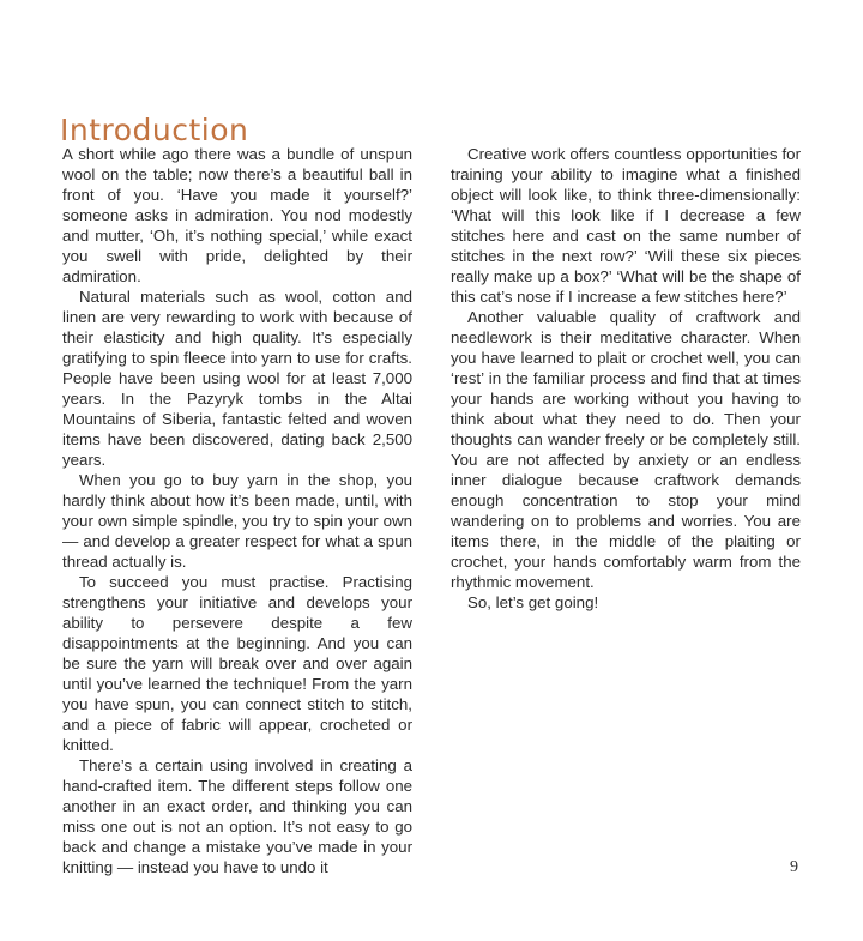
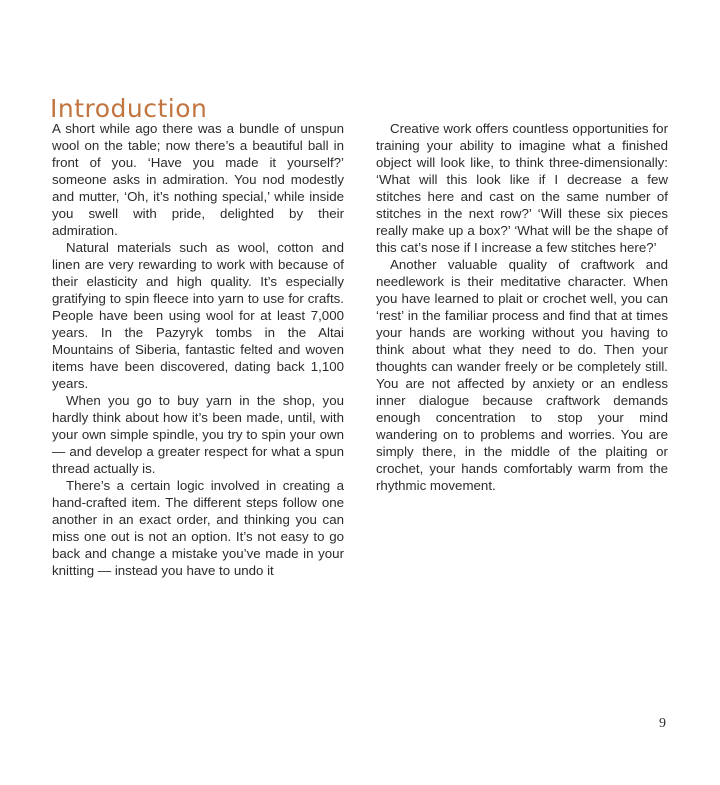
  Introduction
- A short while ago there was a bundle of unspun wool on the table; now there’s a beautiful ball in front of you. ‘Have you made it yourself?’ someone asks in admiration. You nod modestly and mutter, ‘Oh, it’s nothing special,’ while exact you swell with pride, delighted by their admiration.
+ A short while ago there was a bundle of unspun wool on the table; now there’s a beautiful ball in front of you. ‘Have you made it yourself?’ someone asks in admiration. You nod modestly and mutter, ‘Oh, it’s nothing special,’ while inside you swell with pride, delighted by their admiration.
- Natural materials such as wool, cotton and linen are very rewarding to work with because of their elasticity and high quality. It’s especially gratifying to spin fleece into yarn to use for crafts. People have been using wool for at least 7,000 years. In the Pazyryk tombs in the Altai Mountains of Siberia, fantastic felted and woven items have been discovered, dating back 2,500 years.
+ Natural materials such as wool, cotton and linen are very rewarding to work with because of their elasticity and high quality. It’s especially gratifying to spin fleece into yarn to use for crafts. People have been using wool for at least 7,000 years. In the Pazyryk tombs in the Altai Mountains of Siberia, fantastic felted and woven items have been discovered, dating back 1,100 years.
  When you go to buy yarn in the shop, you hardly think about how it’s been made, until, with your own simple spindle, you try to spin your own — and develop a greater respect for what a spun thread actually is.
- To succeed you must practise. Practising strengthens your initiative and develops your ability to persevere despite a few disappointments at the beginning. And you can be sure the yarn will break over and over again until you’ve learned the technique! From the yarn you have spun, you can connect stitch to stitch, and a piece of fabric will appear, crocheted or knitted.
- There’s a certain using involved in creating a hand-crafted item. The different steps follow one another in an exact order, and thinking you can miss one out is not an option. It’s not easy to go back and change a mistake you’ve made in your knitting — instead you have to undo it
+ There’s a certain logic involved in creating a hand-crafted item. The different steps follow one another in an exact order, and thinking you can miss one out is not an option. It’s not easy to go back and change a mistake you’ve made in your knitting — instead you have to undo it
  Creative work offers countless opportunities for training your ability to imagine what a finished object will look like, to think three-dimensionally: ‘What will this look like if I decrease a few stitches here and cast on the same number of stitches in the next row?’ ‘Will these six pieces really make up a box?’ ‘What will be the shape of this cat’s nose if I increase a few stitches here?’
- Another valuable quality of craftwork and needlework is their meditative character. When you have learned to plait or crochet well, you can ‘rest’ in the familiar process and find that at times your hands are working without you having to think about what they need to do. Then your thoughts can wander freely or be completely still. You are not affected by anxiety or an endless inner dialogue because craftwork demands enough concentration to stop your mind wandering on to problems and worries. You are items there, in the middle of the plaiting or crochet, your hands comfortably warm from the rhythmic movement.
+ Another valuable quality of craftwork and needlework is their meditative character. When you have learned to plait or crochet well, you can ‘rest’ in the familiar process and find that at times your hands are working without you having to think about what they need to do. Then your thoughts can wander freely or be completely still. You are not affected by anxiety or an endless inner dialogue because craftwork demands enough concentration to stop your mind wandering on to problems and worries. You are simply there, in the middle of the plaiting or crochet, your hands comfortably warm from the rhythmic movement.
- So, let’s get going!
  9
